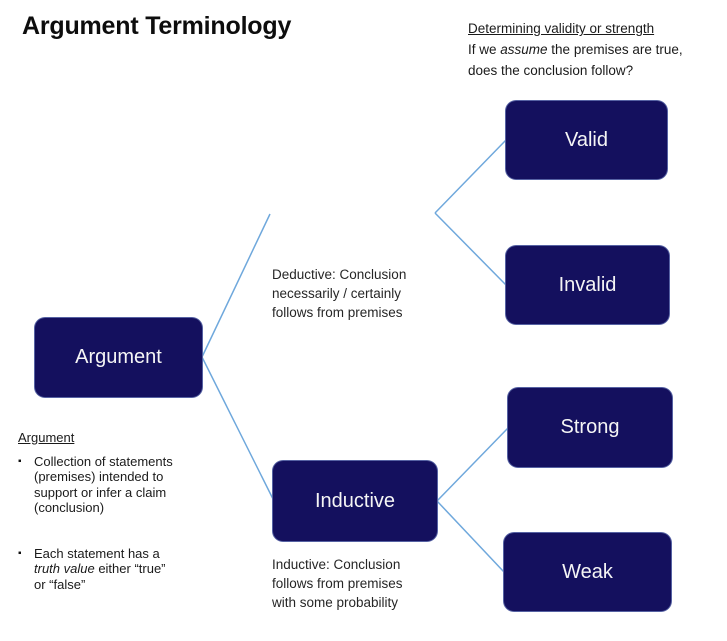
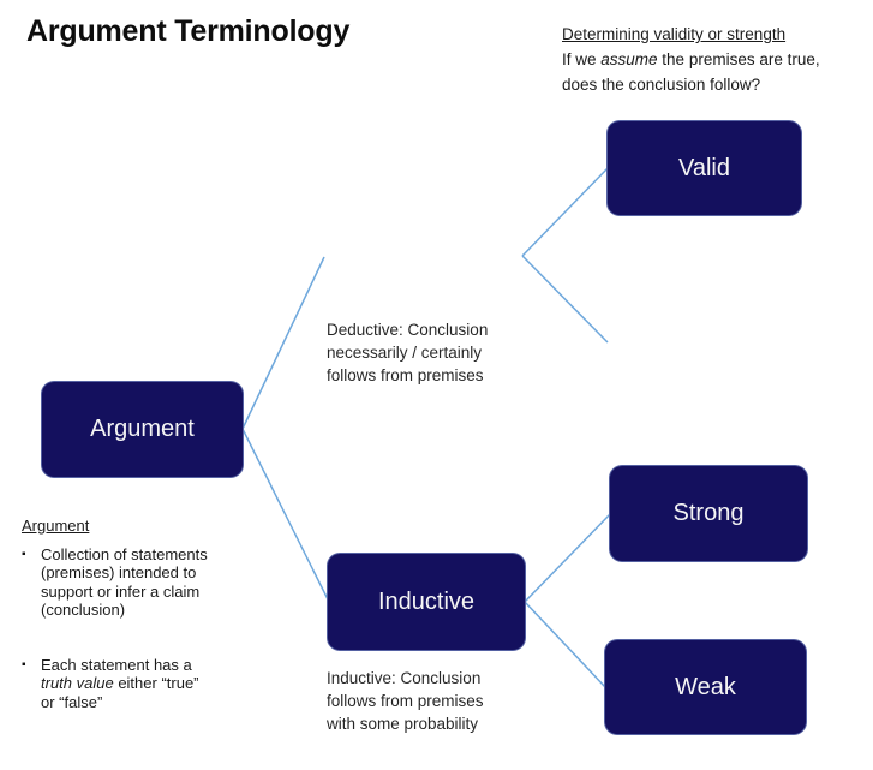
  Argument Terminology
  Determining validity or strength
  If we assume the premises are true,
  does the conclusion follow?
  Argument
  Inductive
  Valid
- Invalid
  Strong
  Weak
  Deductive: Conclusion
  necessarily / certainly
  follows from premises
  Inductive: Conclusion
  follows from premises
  with some probability
  Argument
  ▪
  Collection of statements
  (premises) intended to
  support or infer a claim
  (conclusion)
  ▪
  Each statement has a
  truth value either “true”
  or “false”
